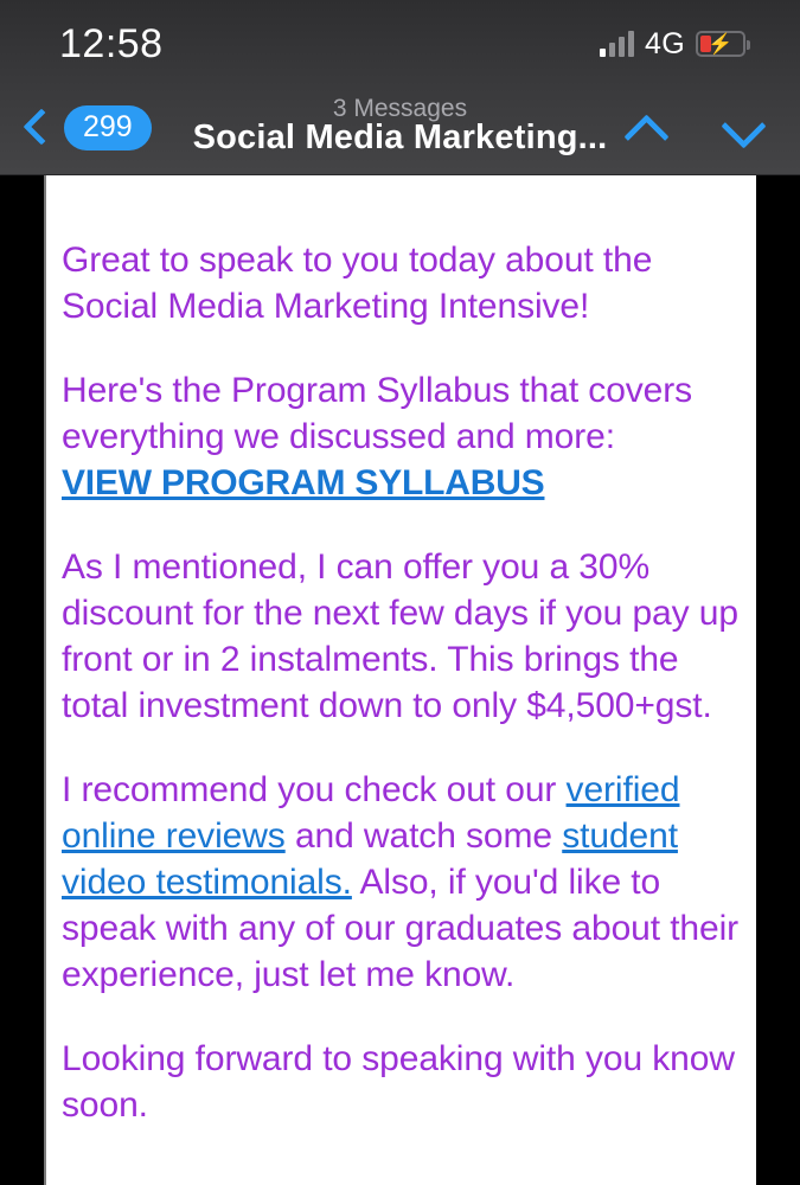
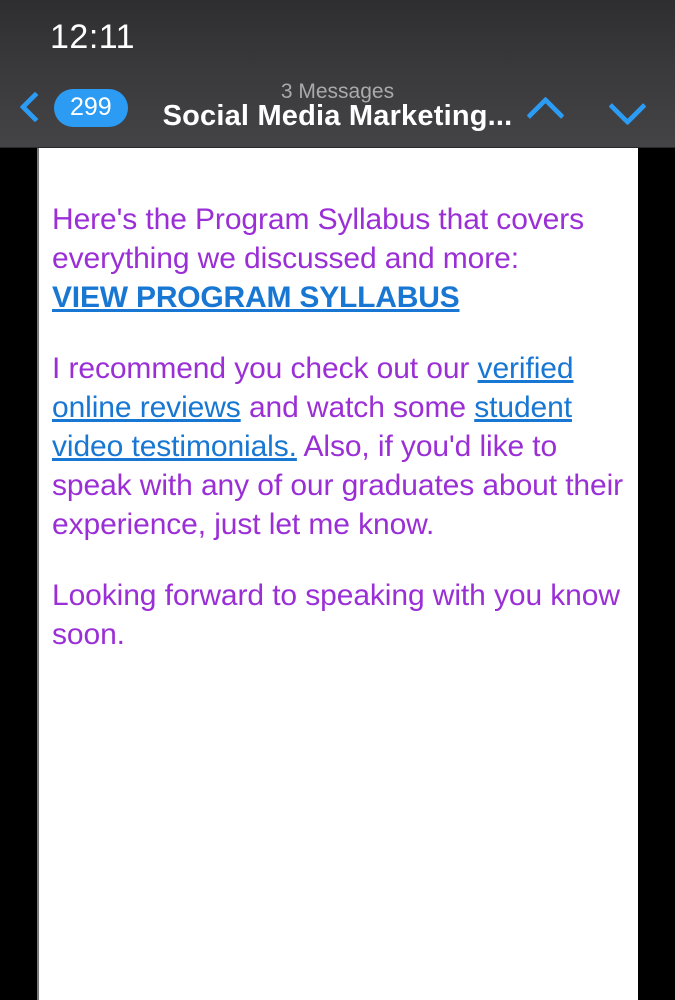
- 12:58
+ 12:11
- 4G
- ⚡
  3 Messages
  Social Media Marketing...
  299
- Great to speak to you today about the Social Media Marketing Intensive!
  Here's the Program Syllabus that covers everything we discussed and more:
  VIEW PROGRAM SYLLABUS
- As I mentioned, I can offer you a 30% discount for the next few days if you pay up front or in 2 instalments. This brings the total investment down to only $4,500+gst.
  I recommend you check out our verified online reviews and watch some student video testimonials. Also, if you'd like to speak with any of our graduates about their experience, just let me know.
  Looking forward to speaking with you know soon.
